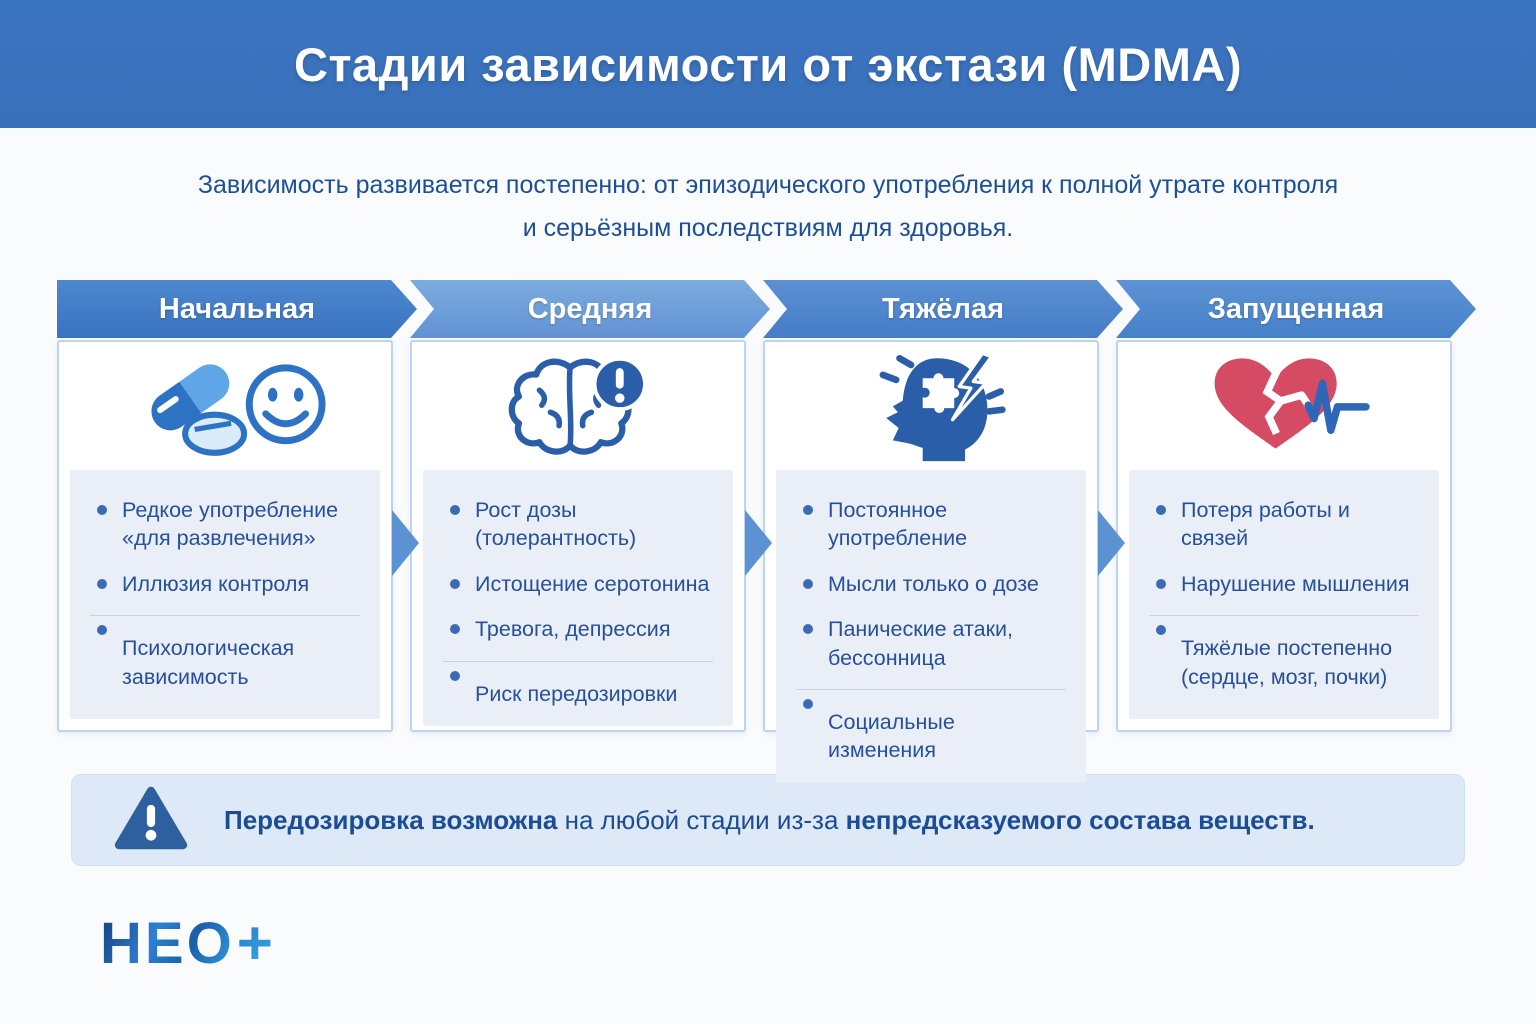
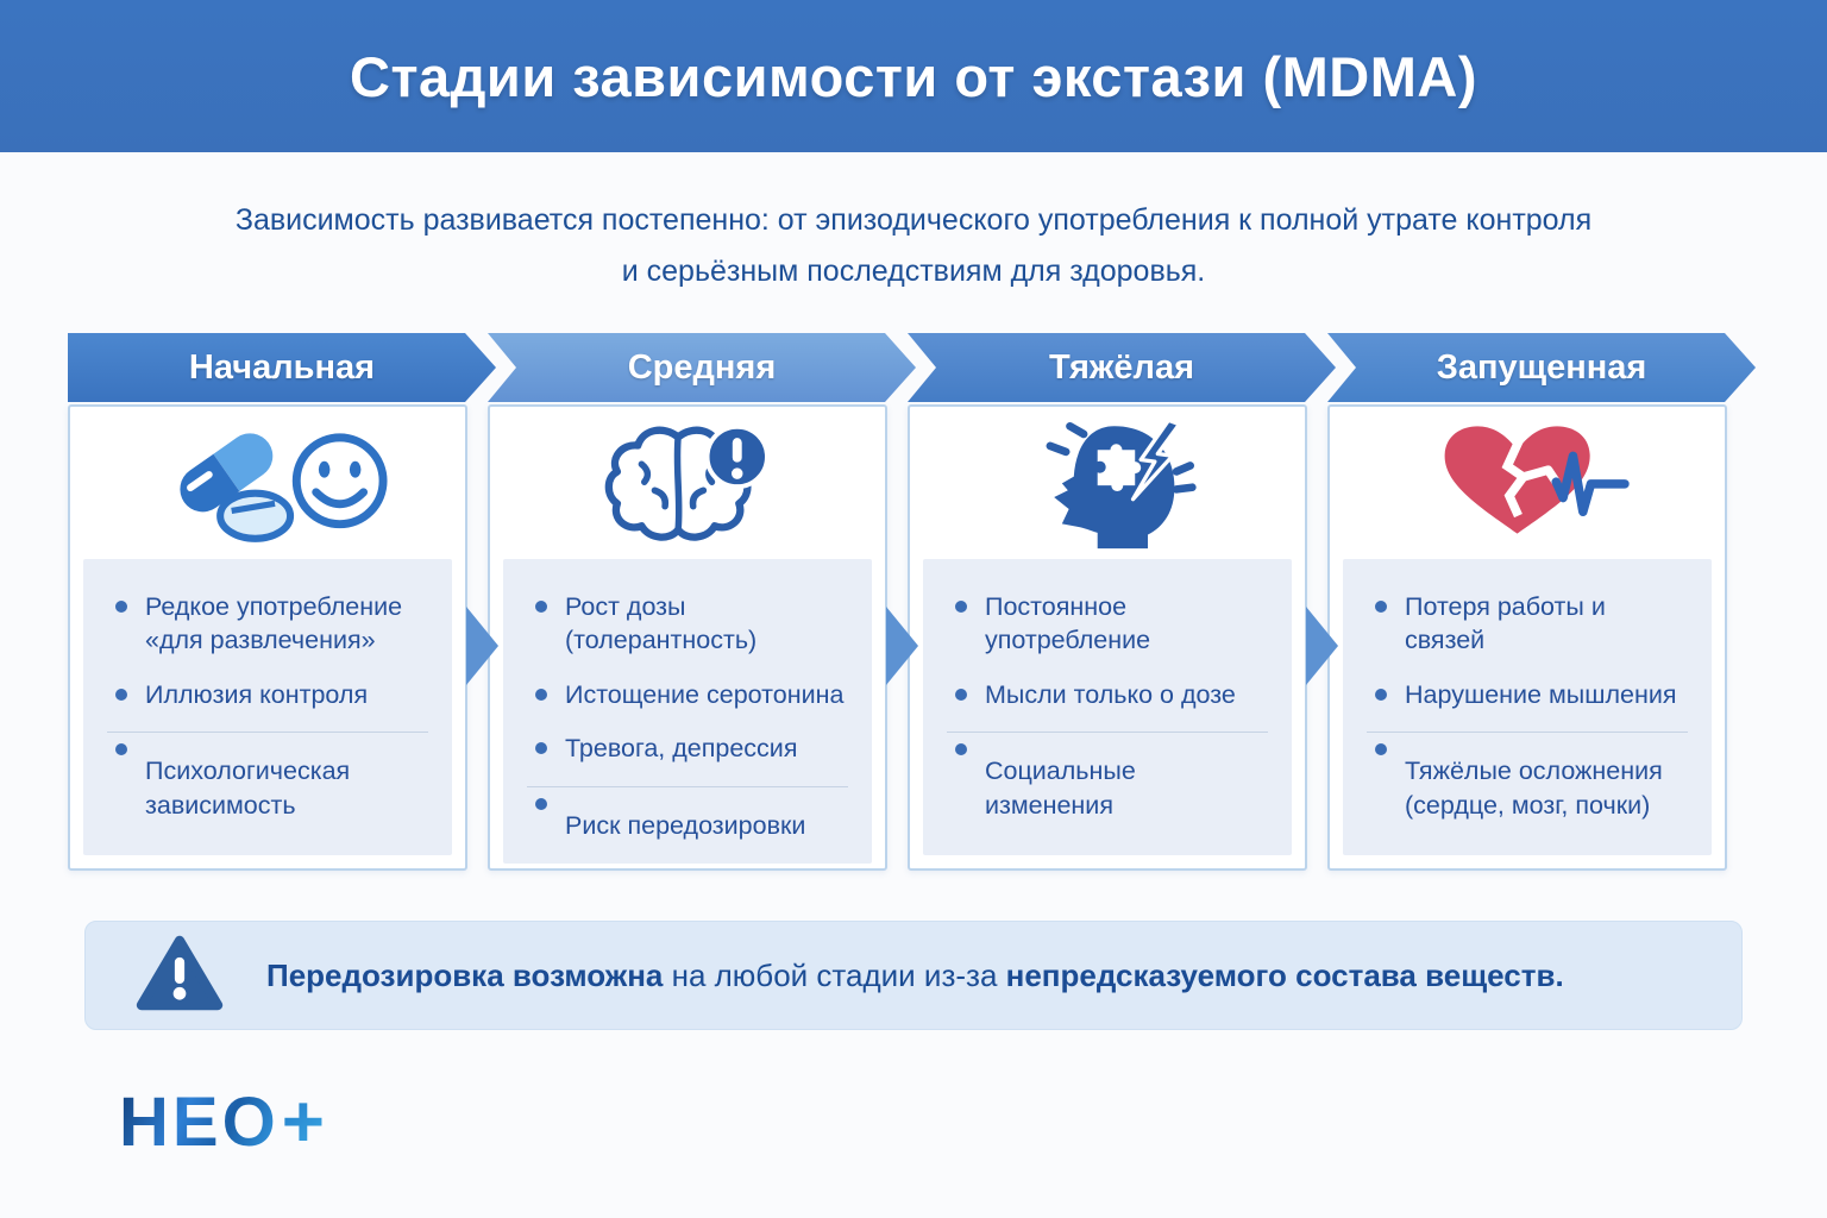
  Стадии зависимости от экстази (MDMA)
  Зависимость развивается постепенно: от эпизодического употребления к полной утрате контроля и серьёзным последствиям для здоровья.
  Начальная
  Редкое употребление «для развлечения»
  Иллюзия контроля
  Психологическая зависимость
  Средняя
  Рост дозы (толерантность)
  Истощение серотонина
  Тревога, депрессия
  Риск передозировки
  Тяжёлая
  Постоянное употребление
  Мысли только о дозе
- Панические атаки, бессонница
  Социальные изменения
  Запущенная
  Потеря работы и связей
  Нарушение мышления
- Тяжёлые постепенно (сердце, мозг, почки)
+ Тяжёлые осложнения (сердце, мозг, почки)
  Передозировка возможна на любой стадии из-за непредсказуемого состава веществ.
  НЕО
  +
